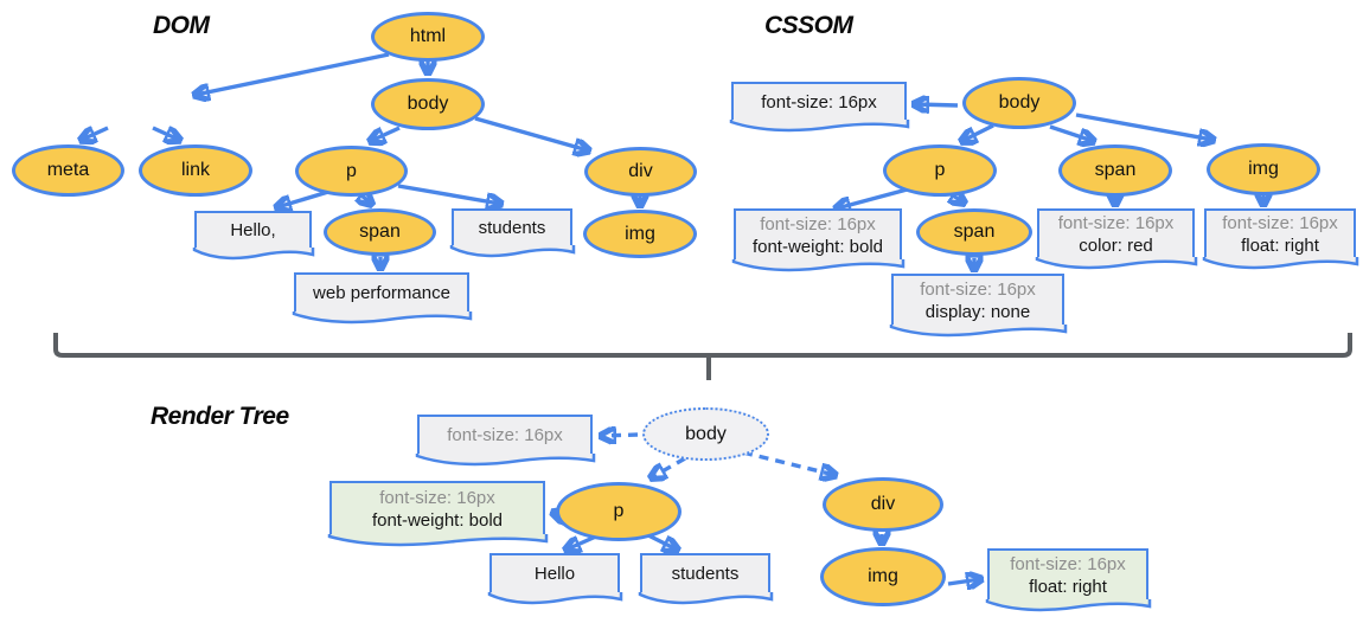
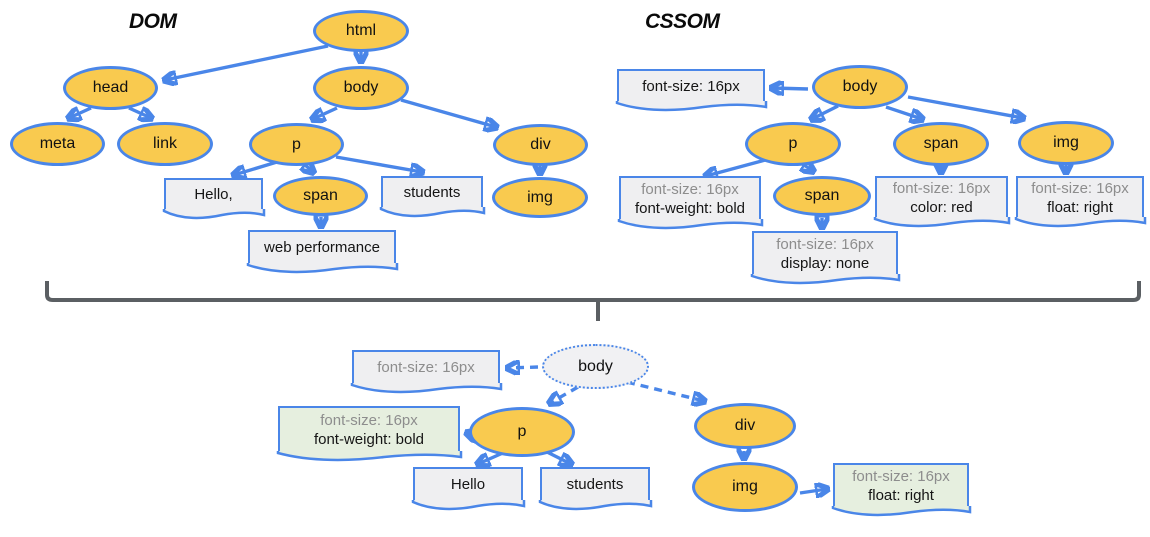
  DOM
  html
+ head
  body
  meta
  link
  p
  div
  span
  img
  Hello,
  students
  web performance
  CSSOM
  body
  p
  span
  img
  span
  font-size: 16px
  font-size: 16px
  font-weight: bold
  font-size: 16px
  display: none
  font-size: 16px
  color: red
  font-size: 16px
  float: right
- Render Tree
  body
  p
  div
  img
  font-size: 16px
  font-size: 16px
  font-weight: bold
  Hello
  students
  font-size: 16px
  float: right
